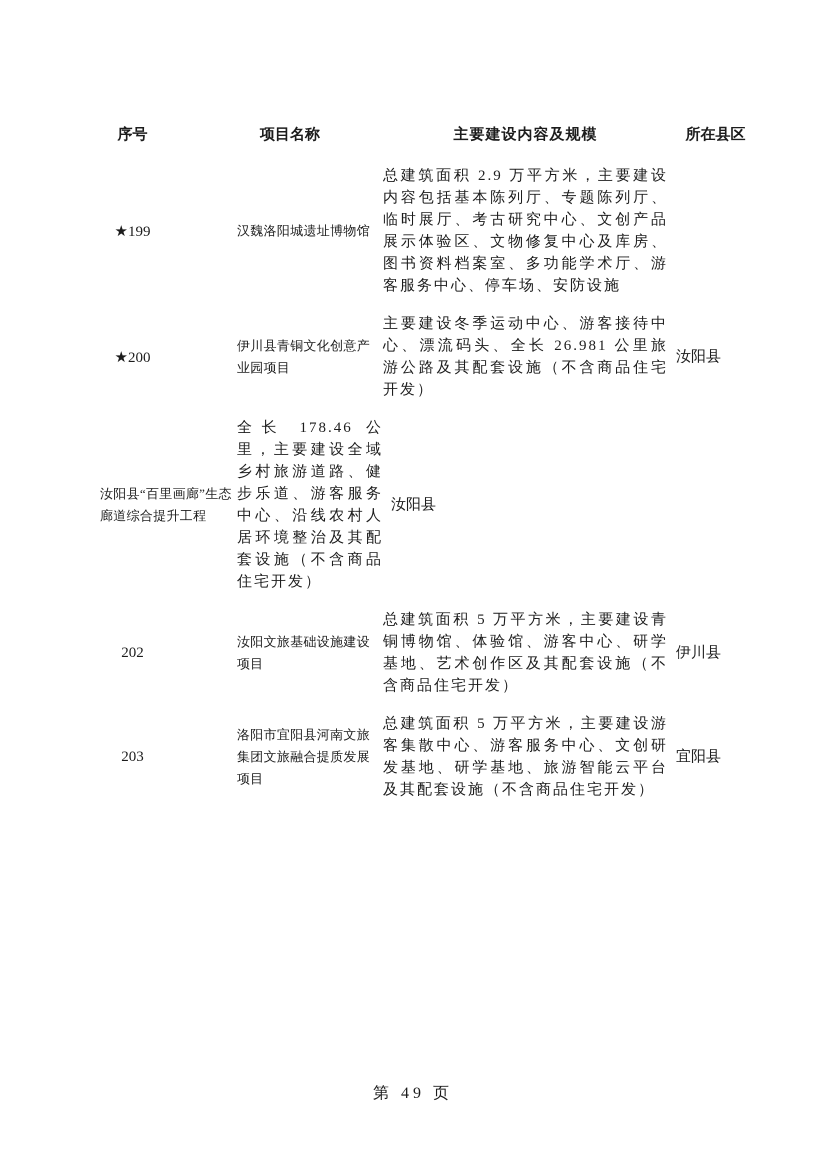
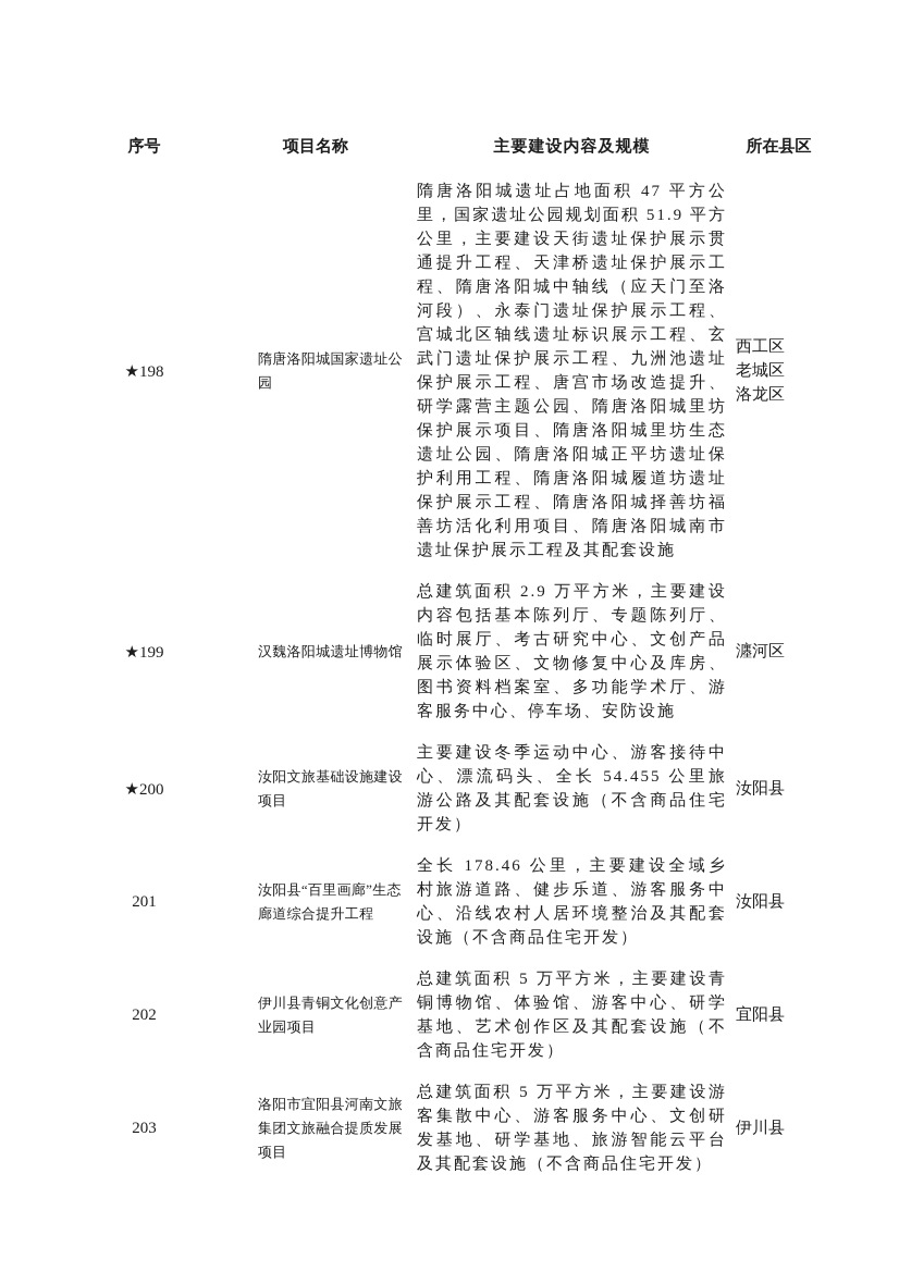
  序号
  项目名称
  主要建设内容及规模
  所在县区
+ ★198
+ 隋唐洛阳城国家遗址公园
+ 隋唐洛阳城遗址占地面积 47 平方公里，国家遗址公园规划面积 51.9 平方公里，主要建设天街遗址保护展示贯通提升工程、天津桥遗址保护展示工程、隋唐洛阳城中轴线（应天门至洛河段）、永泰门遗址保护展示工程、宫城北区轴线遗址标识展示工程、玄武门遗址保护展示工程、九洲池遗址保护展示工程、唐宫市场改造提升、研学露营主题公园、隋唐洛阳城里坊保护展示项目、隋唐洛阳城里坊生态遗址公园、隋唐洛阳城正平坊遗址保护利用工程、隋唐洛阳城履道坊遗址保护展示工程、隋唐洛阳城择善坊福善坊活化利用项目、隋唐洛阳城南市遗址保护展示工程及其配套设施
+ 西工区
+ 老城区
+ 洛龙区
  ★199
  汉魏洛阳城遗址博物馆
  总建筑面积 2.9 万平方米，主要建设内容包括基本陈列厅、专题陈列厅、临时展厅、考古研究中心、文创产品展示体验区、文物修复中心及库房、图书资料档案室、多功能学术厅、游客服务中心、停车场、安防设施
+ 瀍河区
  ★200
- 伊川县青铜文化创意产业园项目
+ 汝阳文旅基础设施建设项目
- 主要建设冬季运动中心、游客接待中心、漂流码头、全长 26.981 公里旅游公路及其配套设施（不含商品住宅开发）
+ 主要建设冬季运动中心、游客接待中心、漂流码头、全长 54.455 公里旅游公路及其配套设施（不含商品住宅开发）
  汝阳县
+ 201
  汝阳县“百里画廊”生态廊道综合提升工程
  全长 178.46 公里，主要建设全域乡村旅游道路、健步乐道、游客服务中心、沿线农村人居环境整治及其配套设施（不含商品住宅开发）
  汝阳县
  202
- 汝阳文旅基础设施建设项目
+ 伊川县青铜文化创意产业园项目
  总建筑面积 5 万平方米，主要建设青铜博物馆、体验馆、游客中心、研学基地、艺术创作区及其配套设施（不含商品住宅开发）
- 伊川县
+ 宜阳县
  203
  洛阳市宜阳县河南文旅集团文旅融合提质发展项目
  总建筑面积 5 万平方米，主要建设游客集散中心、游客服务中心、文创研发基地、研学基地、旅游智能云平台及其配套设施（不含商品住宅开发）
- 宜阳县
+ 伊川县
- 第 49 页
